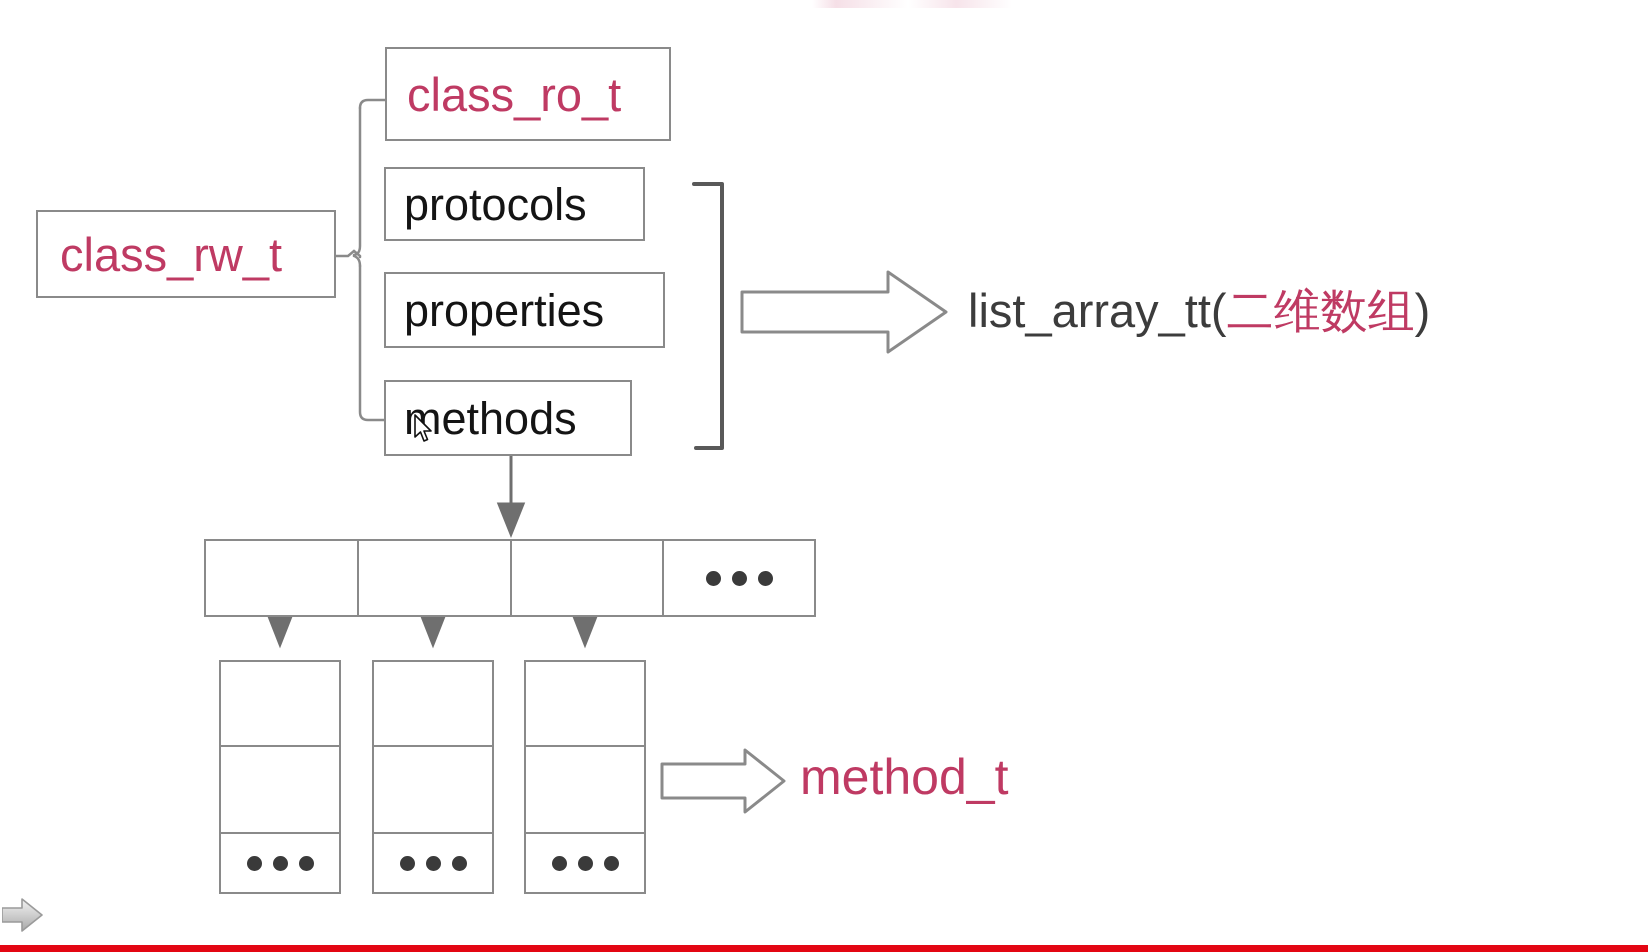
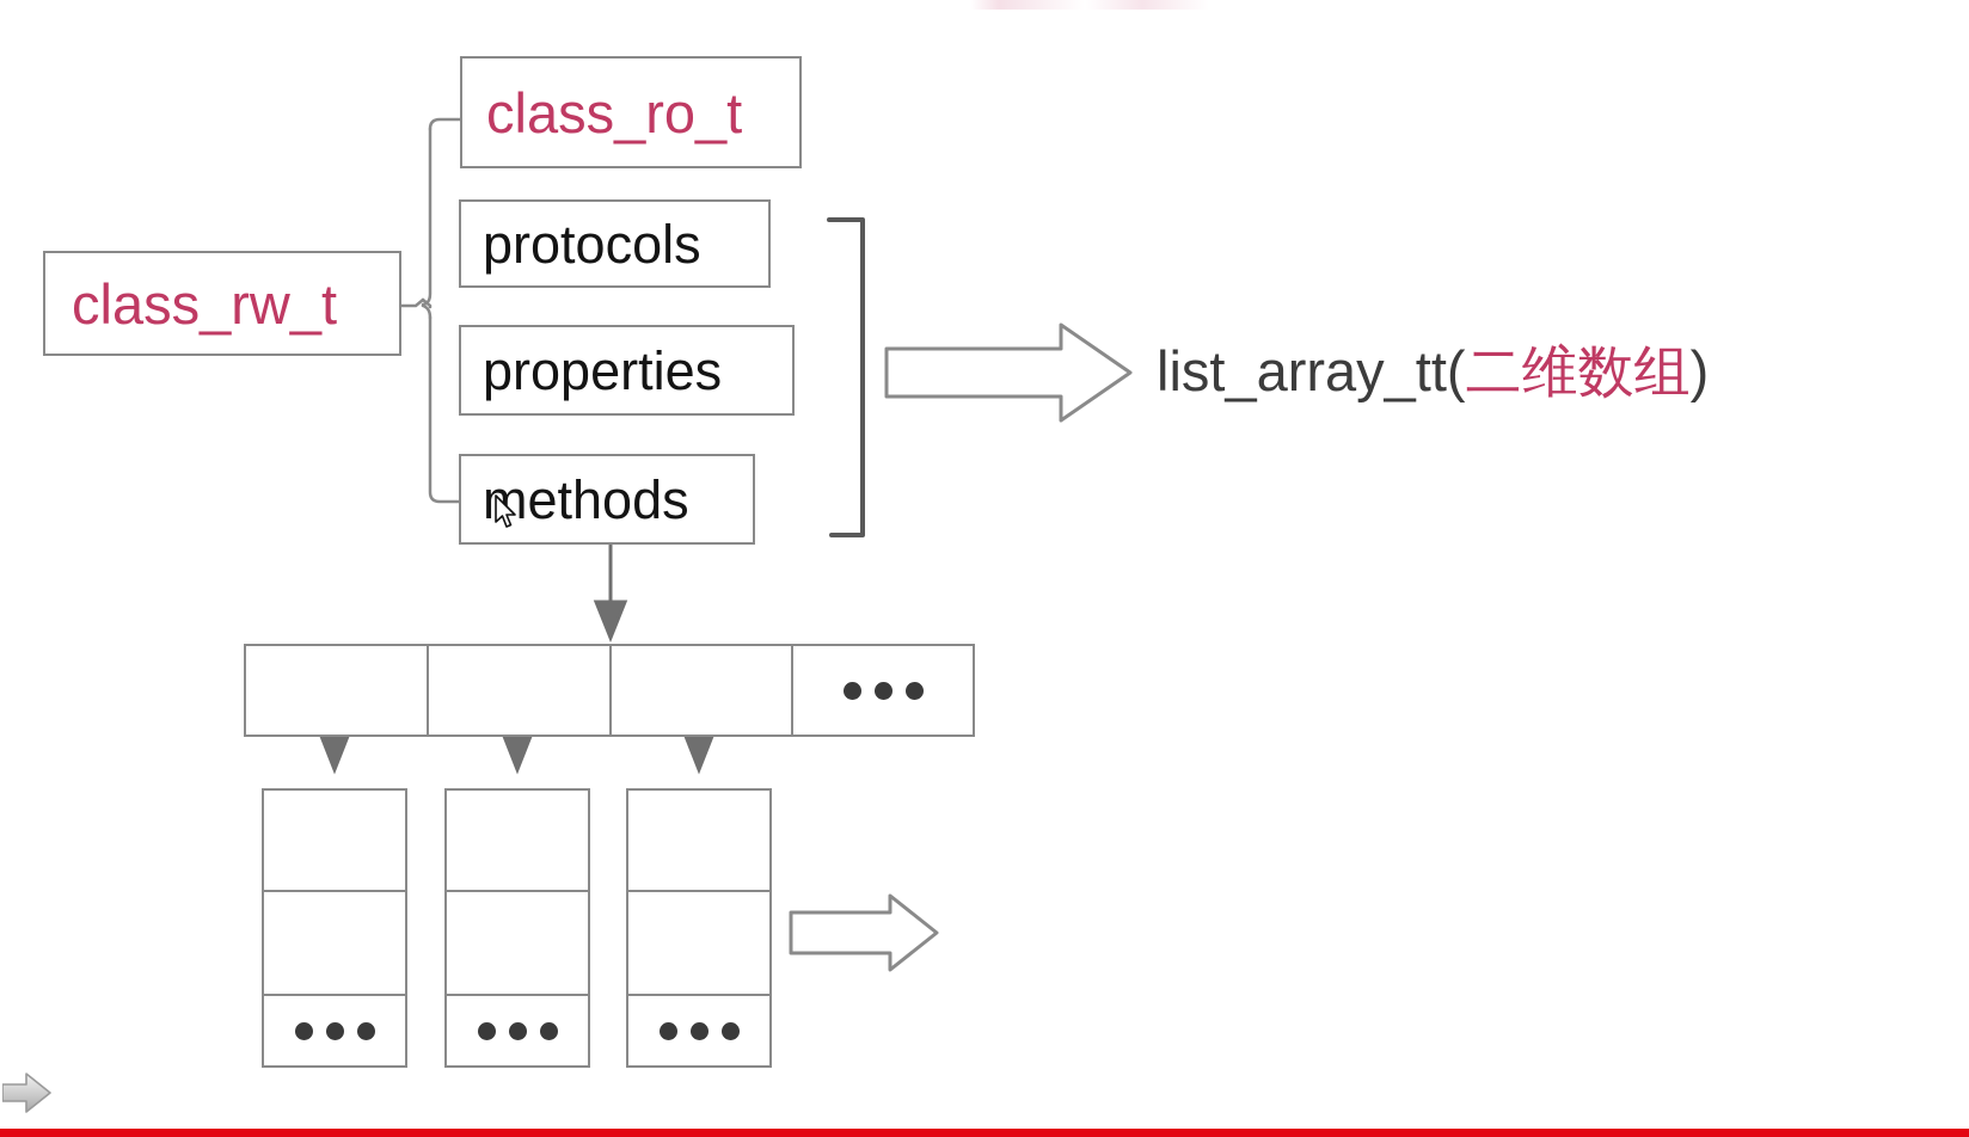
  class_rw_t
  class_ro_t
  protocols
  properties
  methods
  list_array_tt(二维数组)
- method_t
